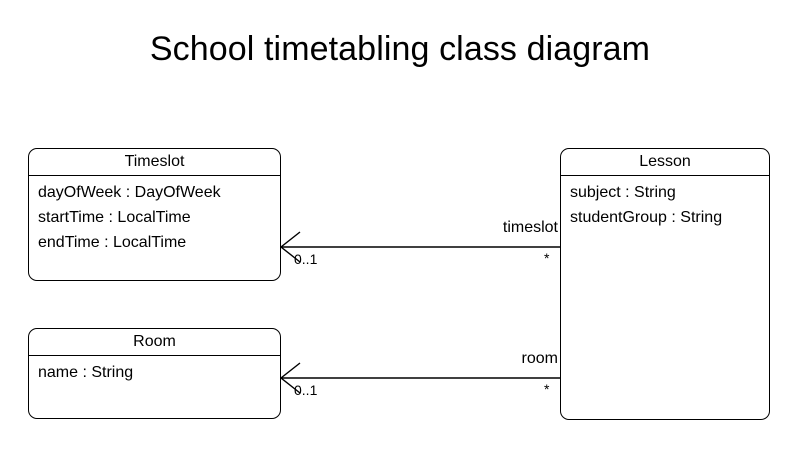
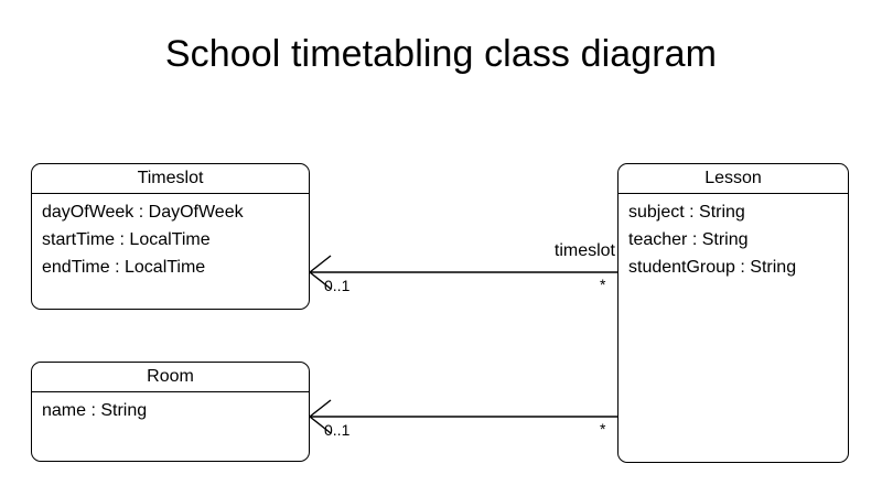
  School timetabling class diagram
  Timeslot
  dayOfWeek : DayOfWeek
  startTime : LocalTime
  endTime : LocalTime
  Room
  name : String
  Lesson
  subject : String
+ teacher : String
  studentGroup : String
  timeslot
  *
  0..1
- room
  *
  0..1
